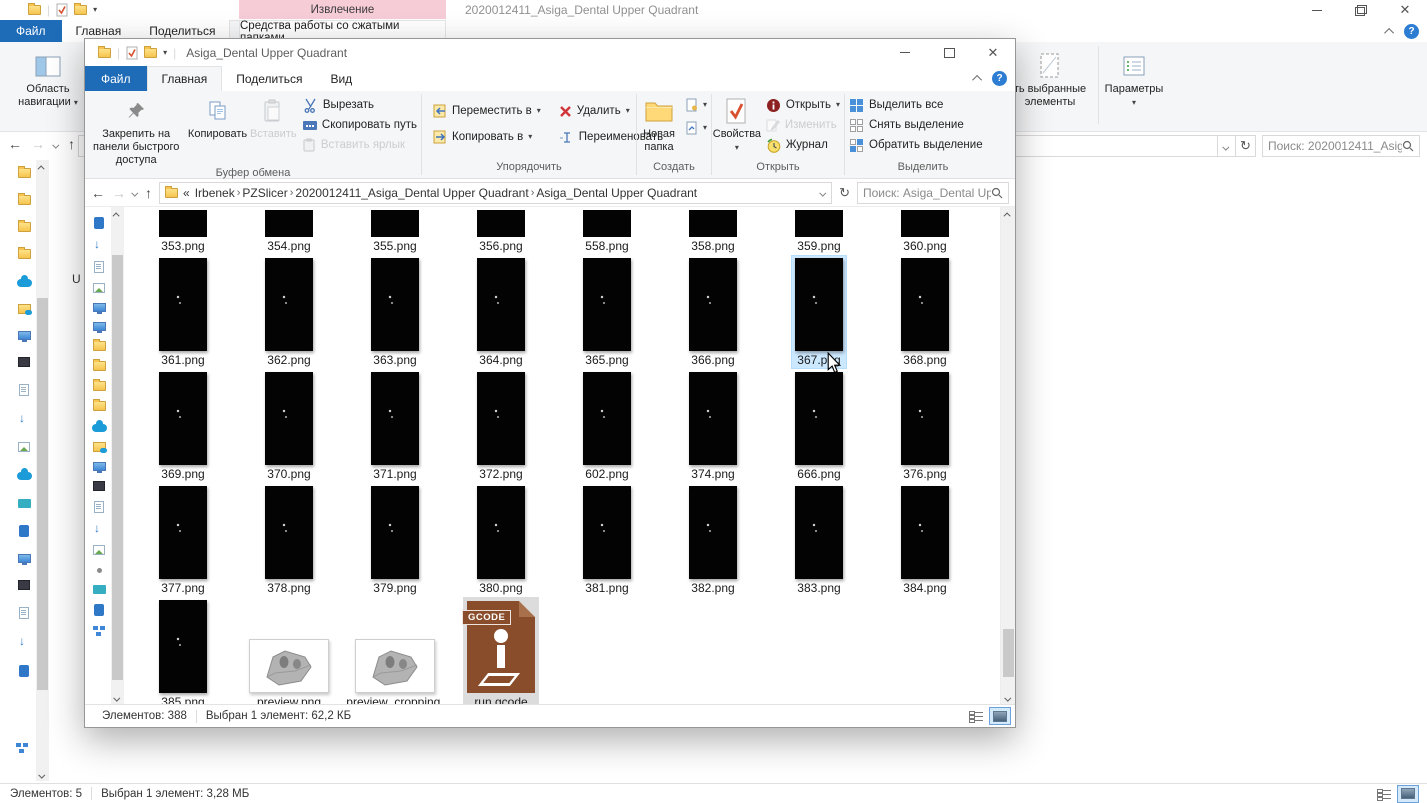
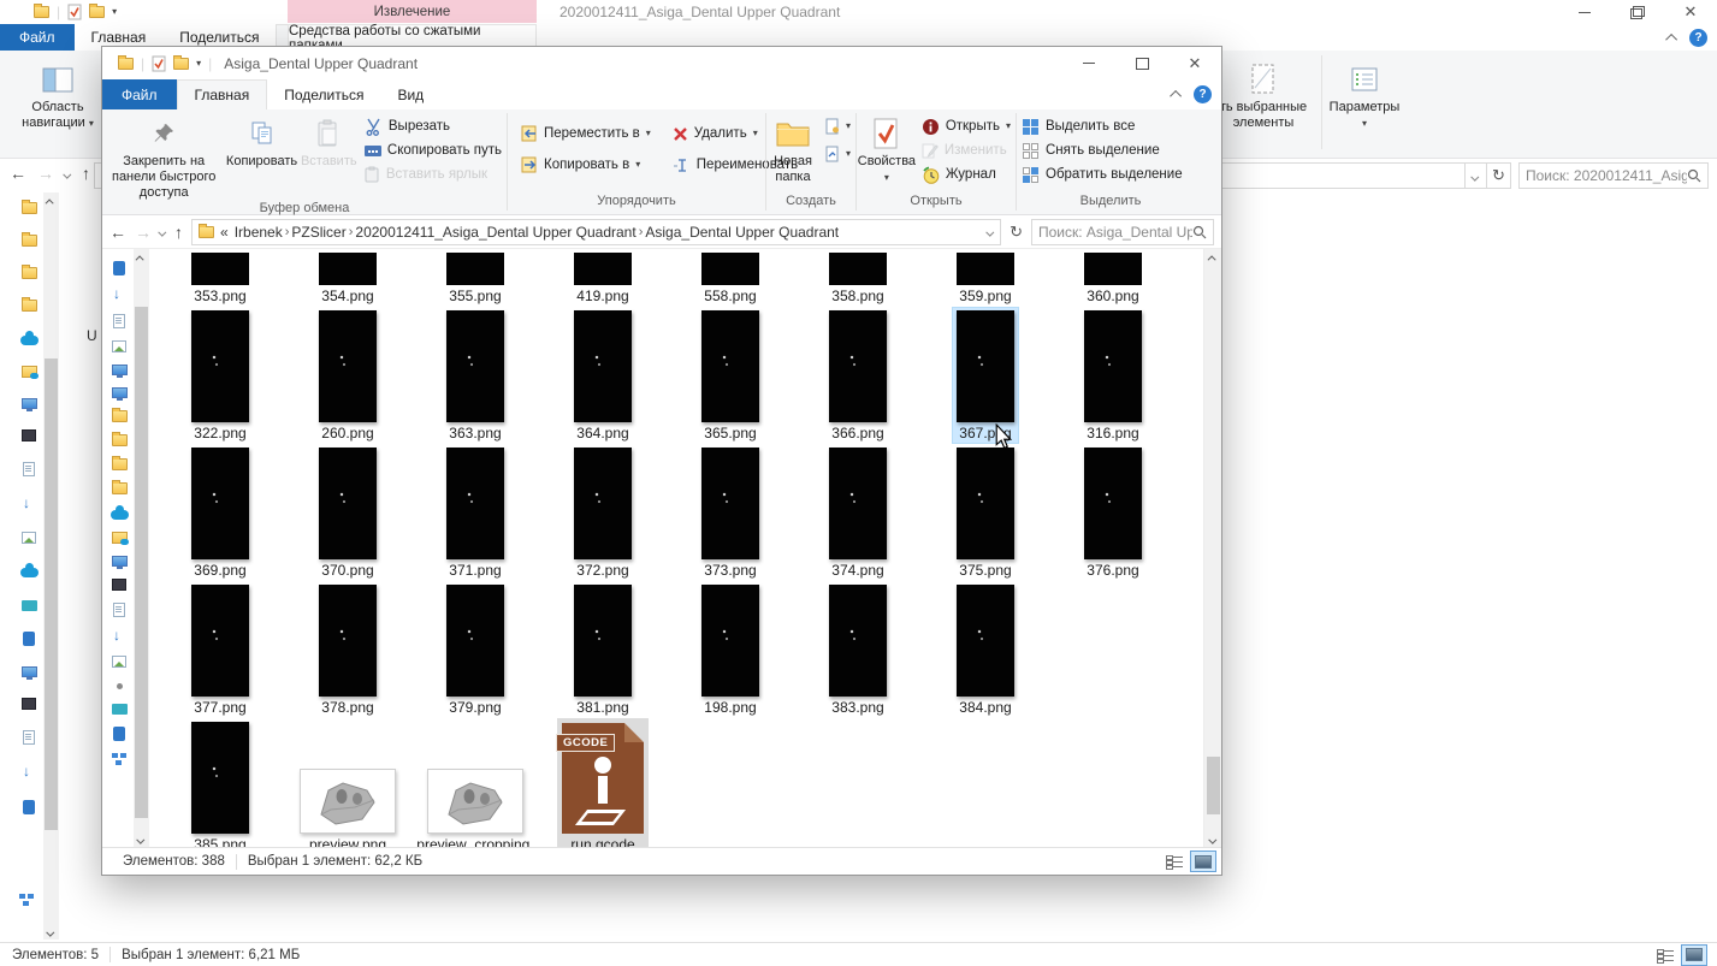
  |
  ▾
  Извлечение
  2020012411_Asiga_Dental Upper Quadrant
  ✕
  Файл
  Главная
  Поделиться
  Средства работы со сжатыми
  ?
  Область навигации ▾
  ть выбранные элементы
  Параметры
  ▾
  ←
  →
  ↑
  ↻
  Поиск: 2020012411_Asig
  U
  Элементов: 5
- Выбран 1 элемент: 3,28 МБ
+ Выбран 1 элемент: 6,21 МБ
  |
  ▾
  |
  Asiga_Dental Upper Quadrant
  ✕
  Файл
  Главная
  Поделиться
  Вид
  ?
  Закрепить на панели быстрого доступа
  Копировать
  Вставить
  Вырезать
  Скопировать путь
  Вставить ярлык
  Буфер обмена
  Переместить в
  ▾
  Удалить
  ▾
  Копировать в
  ▾
  Переименвать
  Упорядочить
  Новая папка
  ▾
  ▾
  Создать
  Свойства
  ▾
  Открыть
  ▾
  Изменить
  Журнал
  Открыть
  Выделить все
  Снять выделение
  Обратить выделение
  Выделить
  ←
  →
  ↑
  «
  Irbenek
  ›
  PZSlicer
  ›
  2020012411_Asiga_Dental Upper Quadrant
  ›
  Asiga_Dental Upper Quadrant
  ↻
  Поиск: Asiga_Dental Up
  353.png
  354.png
  355.png
- 356.png
+ 419.png
  558.png
  358.png
  359.png
  360.png
- 361.png
+ 322.png
- 362.png
+ 260.png
  363.png
  364.png
  365.png
  366.png
  367.pg
- 368.png
+ 316.png
  369.png
  370.png
  371.png
  372.png
- 602.png
+ 373.png
  374.png
- 666.png
+ 375.png
  376.png
  377.png
  378.png
  379.png
- 380.png
  381.png
- 382.png
+ 198.png
  383.png
  384.png
  385.png
  preview.png
  preview_cropping.
  GCODE
  run.gcode
  Элементов: 388
  Выбран 1 элемент: 62,2 КБ
